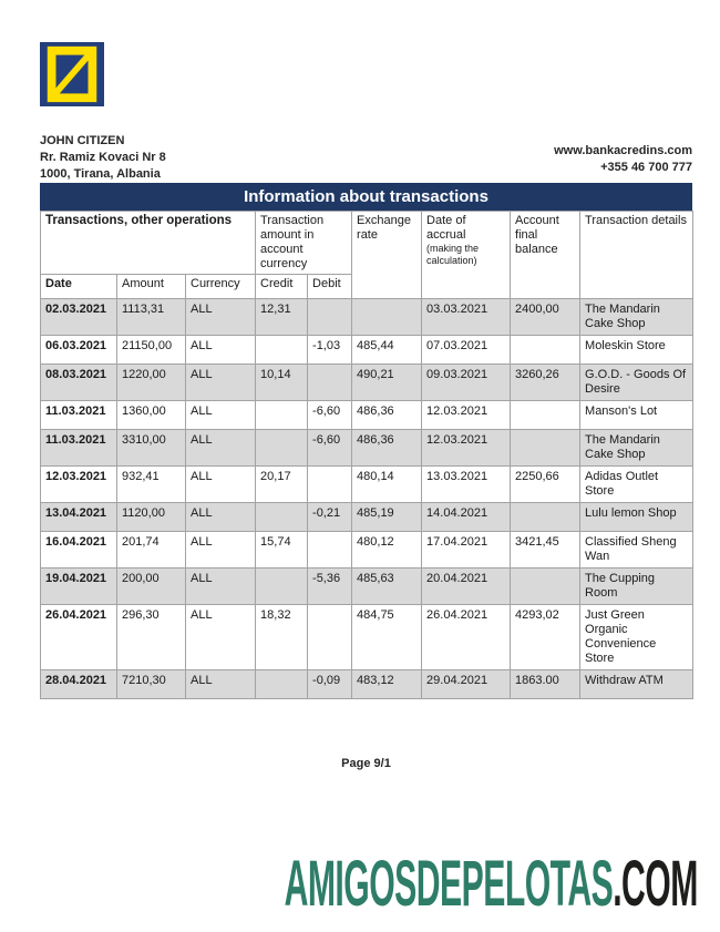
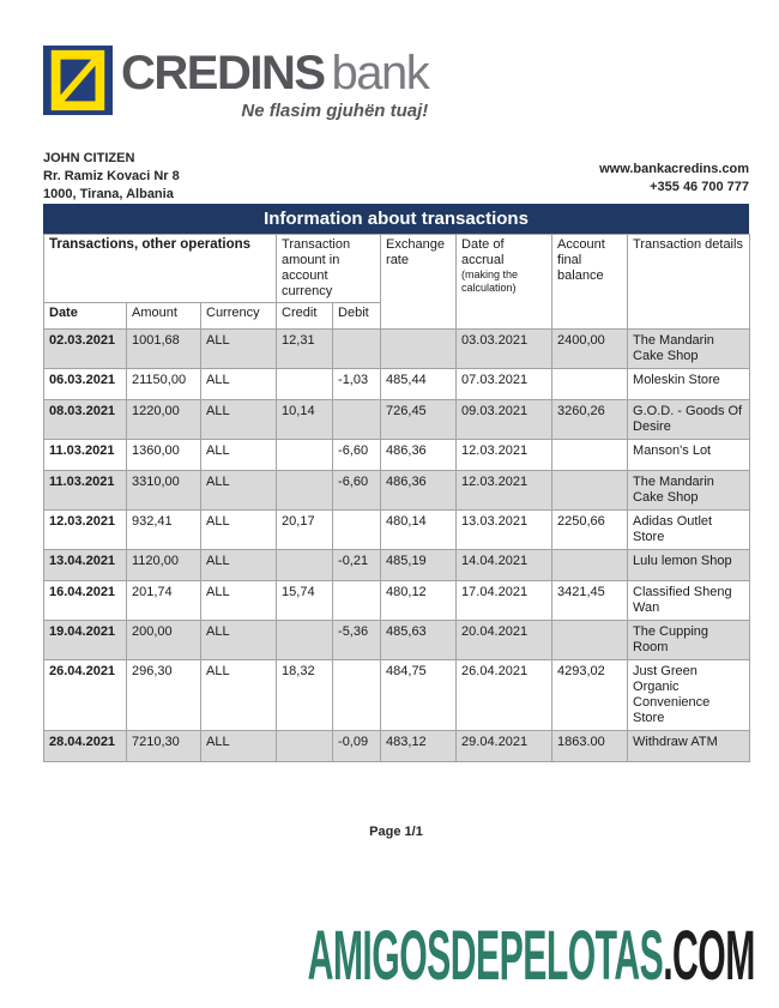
+ CREDINS bank
+ Ne flasim gjuhën tuaj!
  JOHN CITIZEN
  Rr. Ramiz Kovaci Nr 8
  1000, Tirana, Albania
  www.bankacredins.com
  +355 46 700 777
  Information about transactions
  Transactions, other operations	Transaction amount in account currency	Exchange rate	Date of accrual (making the calculation)	Account final balance	Transaction details
  Date	Amount	Currency	Credit	Debit
- 02.03.2021	1113,31	ALL	12,31			03.03.2021	2400,00	The Mandarin Cake Shop
+ 02.03.2021	1001,68	ALL	12,31			03.03.2021	2400,00	The Mandarin Cake Shop
  06.03.2021	21150,00	ALL		-1,03	485,44	07.03.2021		Moleskin Store
- 08.03.2021	1220,00	ALL	10,14		490,21	09.03.2021	3260,26	G.O.D. - Goods Of Desire
+ 08.03.2021	1220,00	ALL	10,14		726,45	09.03.2021	3260,26	G.O.D. - Goods Of Desire
  11.03.2021	1360,00	ALL		-6,60	486,36	12.03.2021		Manson's Lot
  11.03.2021	3310,00	ALL		-6,60	486,36	12.03.2021		The Mandarin Cake Shop
  12.03.2021	932,41	ALL	20,17		480,14	13.03.2021	2250,66	Adidas Outlet Store
  13.04.2021	1120,00	ALL		-0,21	485,19	14.04.2021		Lulu lemon Shop
  16.04.2021	201,74	ALL	15,74		480,12	17.04.2021	3421,45	Classified Sheng Wan
  19.04.2021	200,00	ALL		-5,36	485,63	20.04.2021		The Cupping Room
  26.04.2021	296,30	ALL	18,32		484,75	26.04.2021	4293,02	Just Green Organic Convenience Store
  28.04.2021	7210,30	ALL		-0,09	483,12	29.04.2021	1863.00	Withdraw ATM
- Page 9/1
+ Page 1/1
  AMIGOSDEPELOTAS.COM
